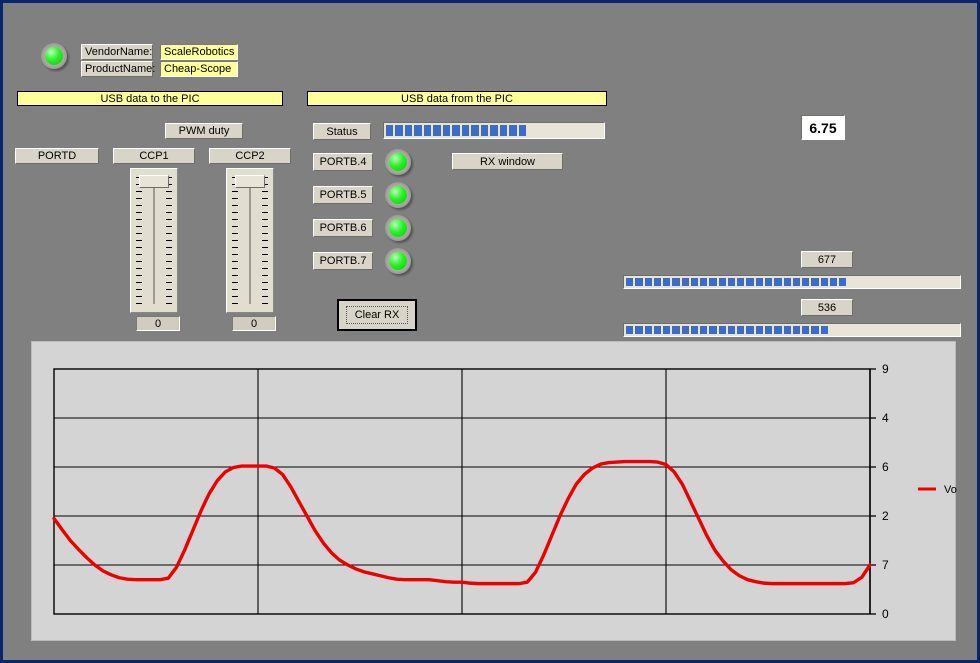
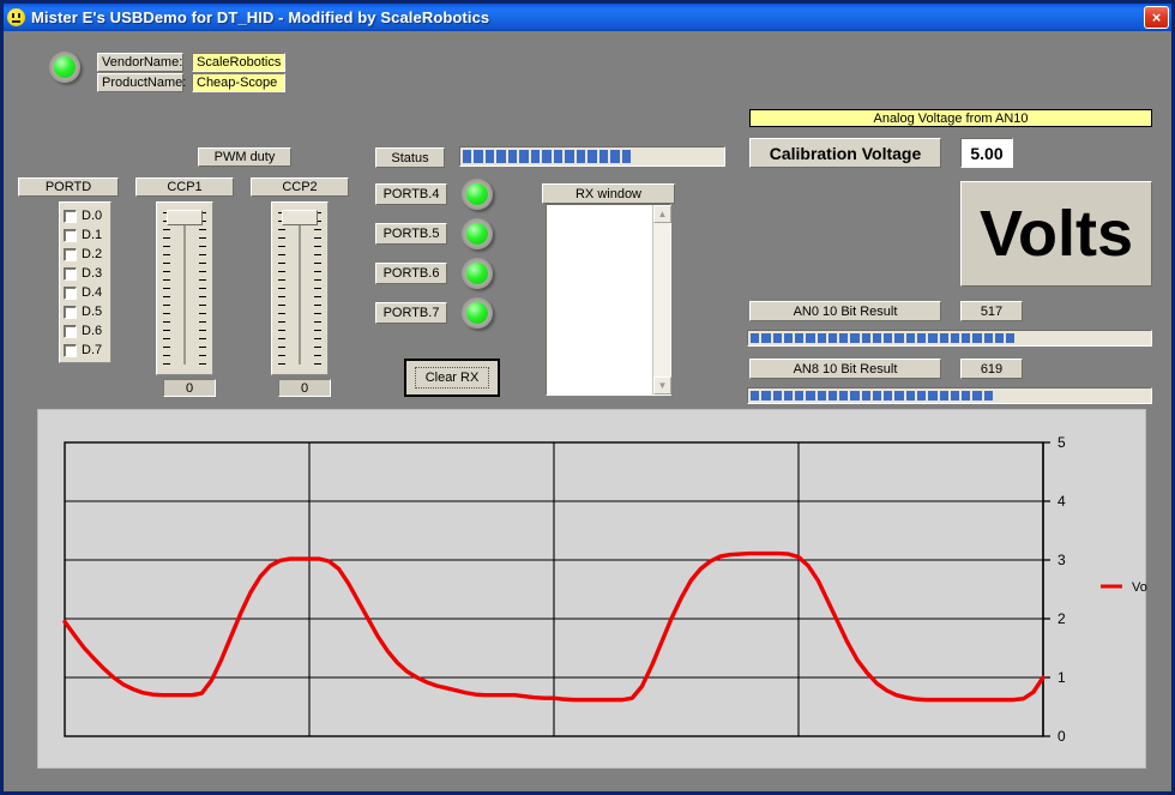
+ Mister E's USBDemo for DT_HID - Modified by ScaleRobotics
+ ×
  VendorName:
  ScaleRobotics
  ProductName:
  Cheap-Scope
- USB data to the PIC
  PWM duty
  PORTD
  CCP1
  CCP2
+ D.0
+ D.1
+ D.2
+ D.3
+ D.4
+ D.5
+ D.6
+ D.7
  0
  0
- USB data from the PIC
  Status
  PORTB.4
  PORTB.5
  PORTB.6
  PORTB.7
  RX window
+ ▲
+ ▼
  Clear RX
+ Analog Voltage from AN10
+ Calibration Voltage
- 6.75
+ 5.00
+ Volts
+ AN0 10 Bit Result
- 677
+ 517
+ AN8 10 Bit Result
- 536
+ 619
  0
- 7
+ 1
  2
- 6
+ 3
  4
- 9
+ 5
